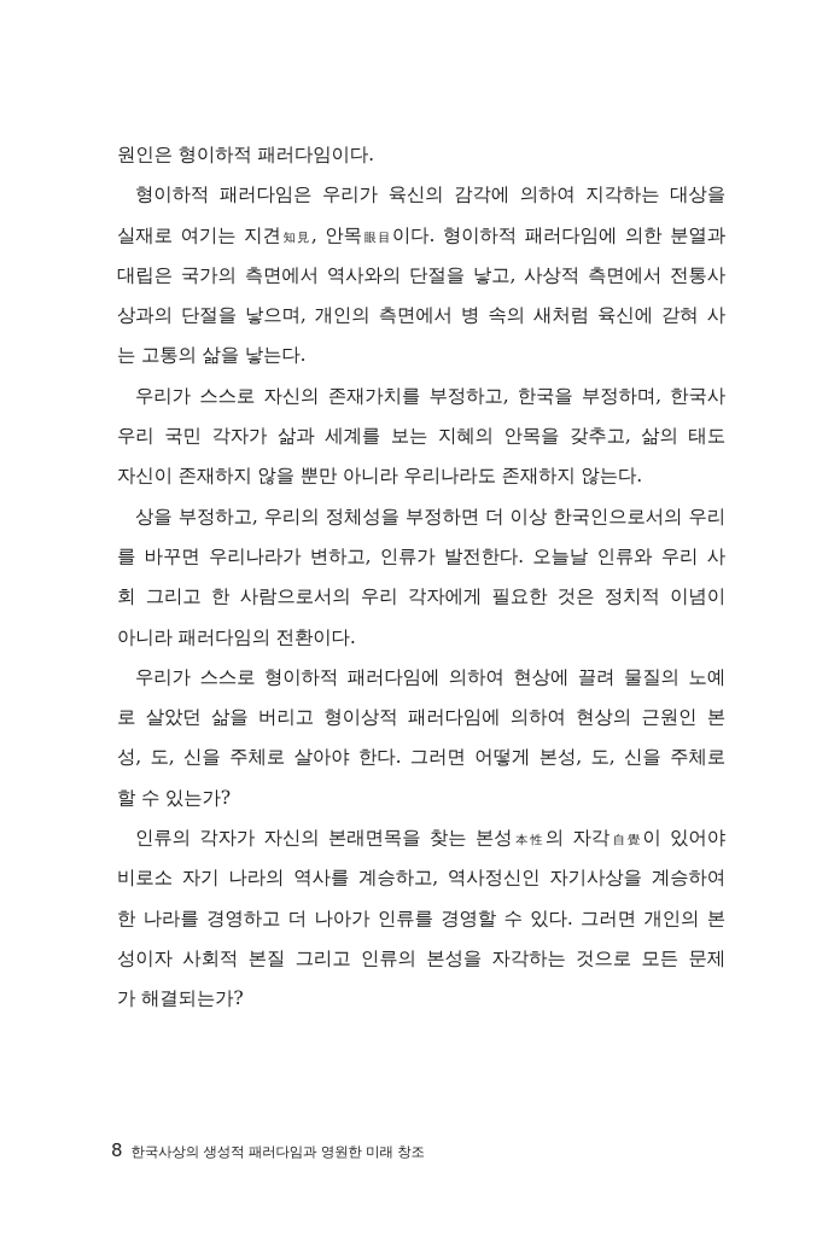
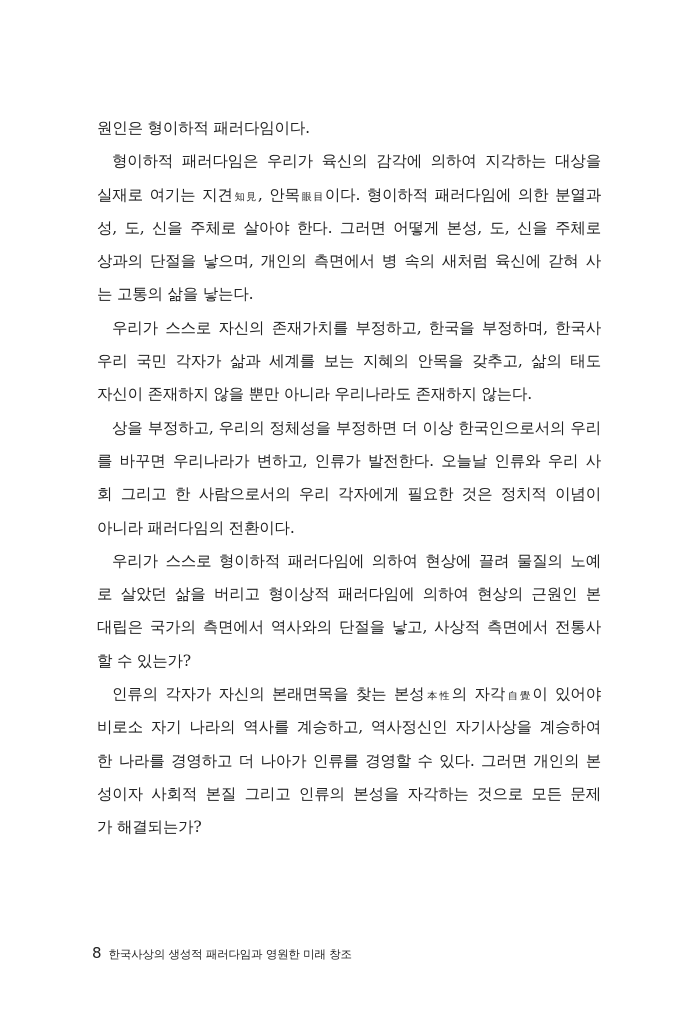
  원인은 형이하적 패러다임이다.
  형이하적 패러다임은 우리가 육신의 감각에 의하여 지각하는 대상을
  실재로 여기는 지견知見, 안목眼目이다. 형이하적 패러다임에 의한 분열과
- 대립은 국가의 측면에서 역사와의 단절을 낳고, 사상적 측면에서 전통사
+ 성, 도, 신을 주체로 살아야 한다. 그러면 어떻게 본성, 도, 신을 주체로
  상과의 단절을 낳으며, 개인의 측면에서 병 속의 새처럼 육신에 갇혀 사
  는 고통의 삶을 낳는다.
  우리가 스스로 자신의 존재가치를 부정하고, 한국을 부정하며, 한국사
  우리 국민 각자가 삶과 세계를 보는 지혜의 안목을 갖추고, 삶의 태도
  자신이 존재하지 않을 뿐만 아니라 우리나라도 존재하지 않는다.
  상을 부정하고, 우리의 정체성을 부정하면 더 이상 한국인으로서의 우리
  를 바꾸면 우리나라가 변하고, 인류가 발전한다. 오늘날 인류와 우리 사
  회 그리고 한 사람으로서의 우리 각자에게 필요한 것은 정치적 이념이
  아니라 패러다임의 전환이다.
  우리가 스스로 형이하적 패러다임에 의하여 현상에 끌려 물질의 노예
  로 살았던 삶을 버리고 형이상적 패러다임에 의하여 현상의 근원인 본
- 성, 도, 신을 주체로 살아야 한다. 그러면 어떻게 본성, 도, 신을 주체로
+ 대립은 국가의 측면에서 역사와의 단절을 낳고, 사상적 측면에서 전통사
  할 수 있는가?
  인류의 각자가 자신의 본래면목을 찾는 본성本性의 자각自覺이 있어야
  비로소 자기 나라의 역사를 계승하고, 역사정신인 자기사상을 계승하여
  한 나라를 경영하고 더 나아가 인류를 경영할 수 있다. 그러면 개인의 본
  성이자 사회적 본질 그리고 인류의 본성을 자각하는 것으로 모든 문제
  가 해결되는가?
  8 한국사상의 생성적 패러다임과 영원한 미래 창조
